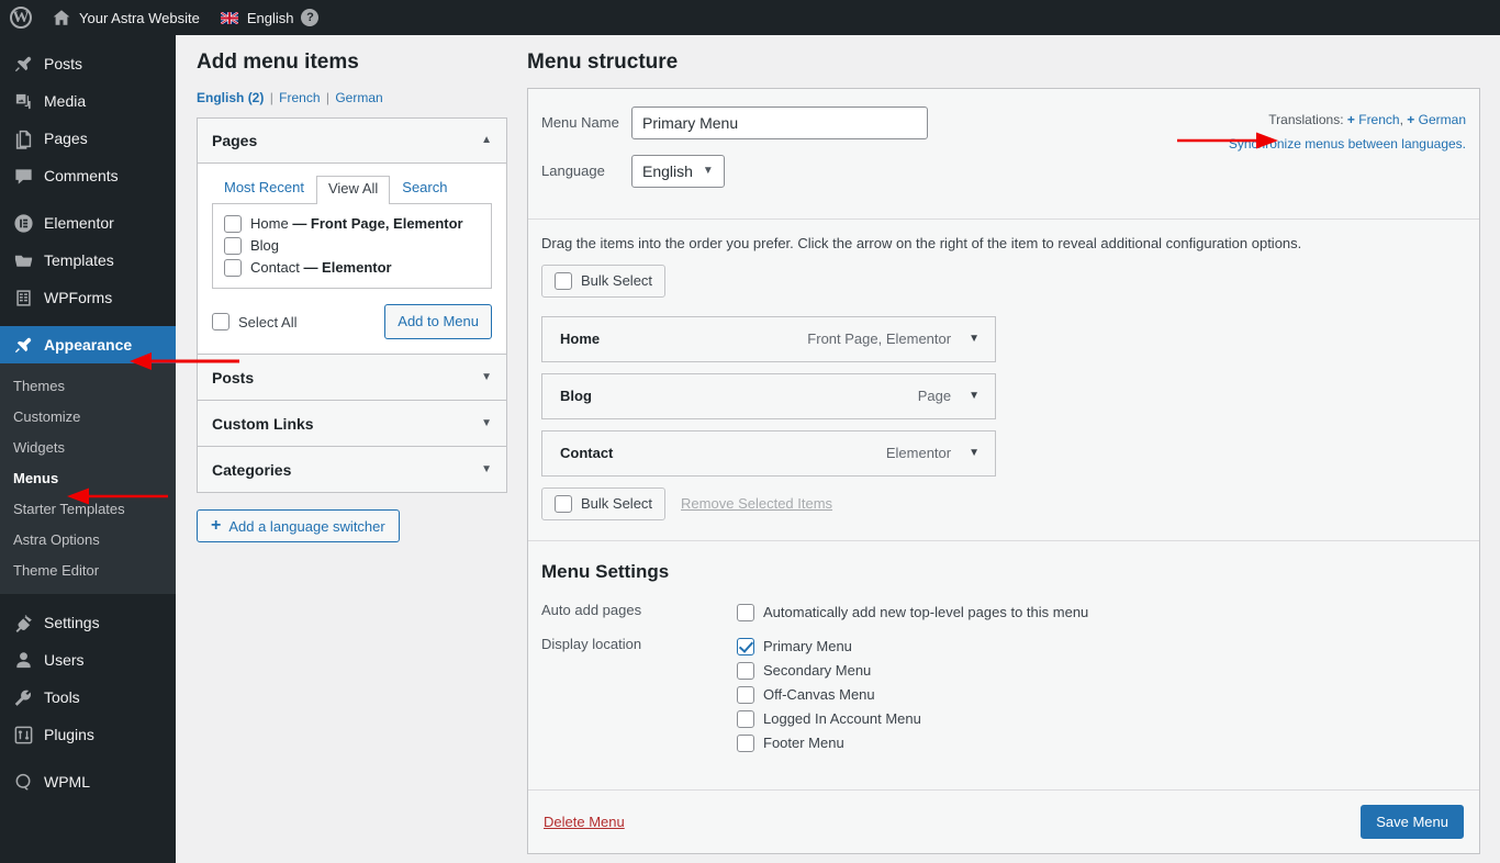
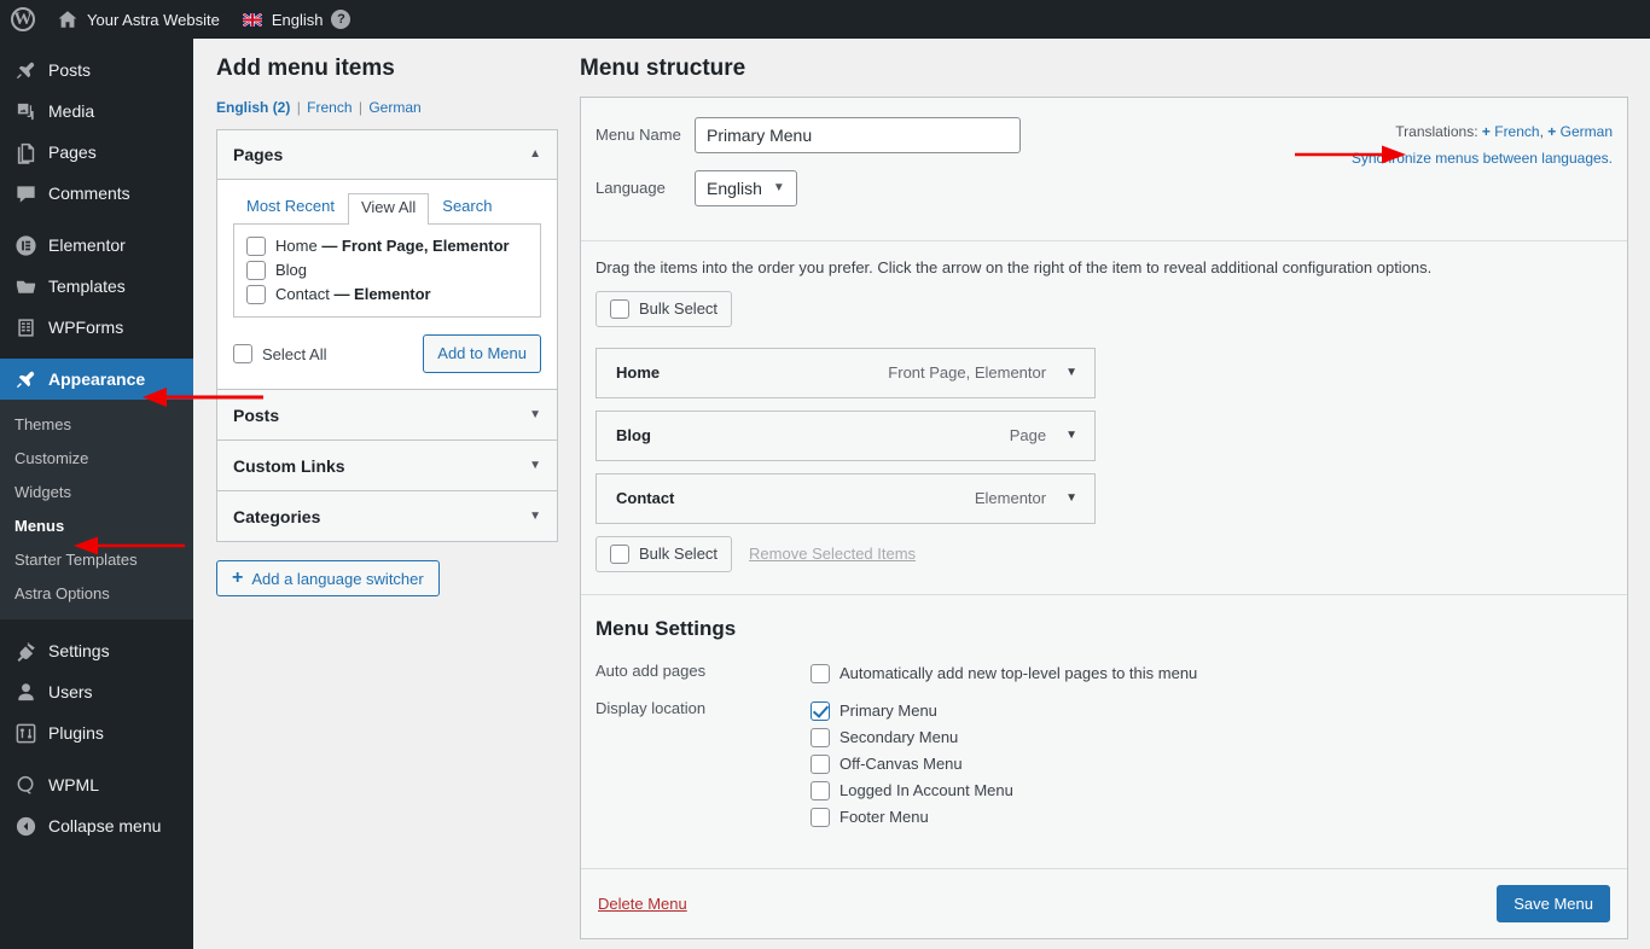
  W
  Your Astra Website
  English
  ?
  Posts
  Media
  Pages
  Comments
  Elementor
  Templates
  WPForms
  Appearance
  Themes
  Customize
  Widgets
  Menus
  Starter Templates
  Astra Options
- Theme Editor
  Settings
  Users
- Tools
  Plugins
  WPML
+ Collapse menu
  Add menu items
  English (2) | French | German
  Pages
  ▲
  Most Recent
  View All
  Search
  Home — Front Page, Elementor
  Blog
  Contact — Elementor
  Select All
  Add to Menu
  Posts
  ▼
  Custom Links
  ▼
  Categories
  ▼
  +
  Add a language switcher
  Menu structure
  Menu Name
  Primary Menu
  Language
  English
  ▼
  Translations: + French, + German
  Synconize menus between languages.
  Drag the items into the order you prefer. Click the arrow on the right of the item to reveal additional configuration options.
  Bulk Select
  Home
  Front Page, Elementor
  ▼
  Blog
  Page
  ▼
  Contact
  Elementor
  ▼
  Bulk Select
  Remove Selected Items
  Menu Settings
  Auto add pages
  Automatically add new top-level pages to this menu
  Display location
  Primary Menu
  Secondary Menu
  Off-Canvas Menu
  Logged In Account Menu
  Footer Menu
  Delete Menu
  Save Menu
